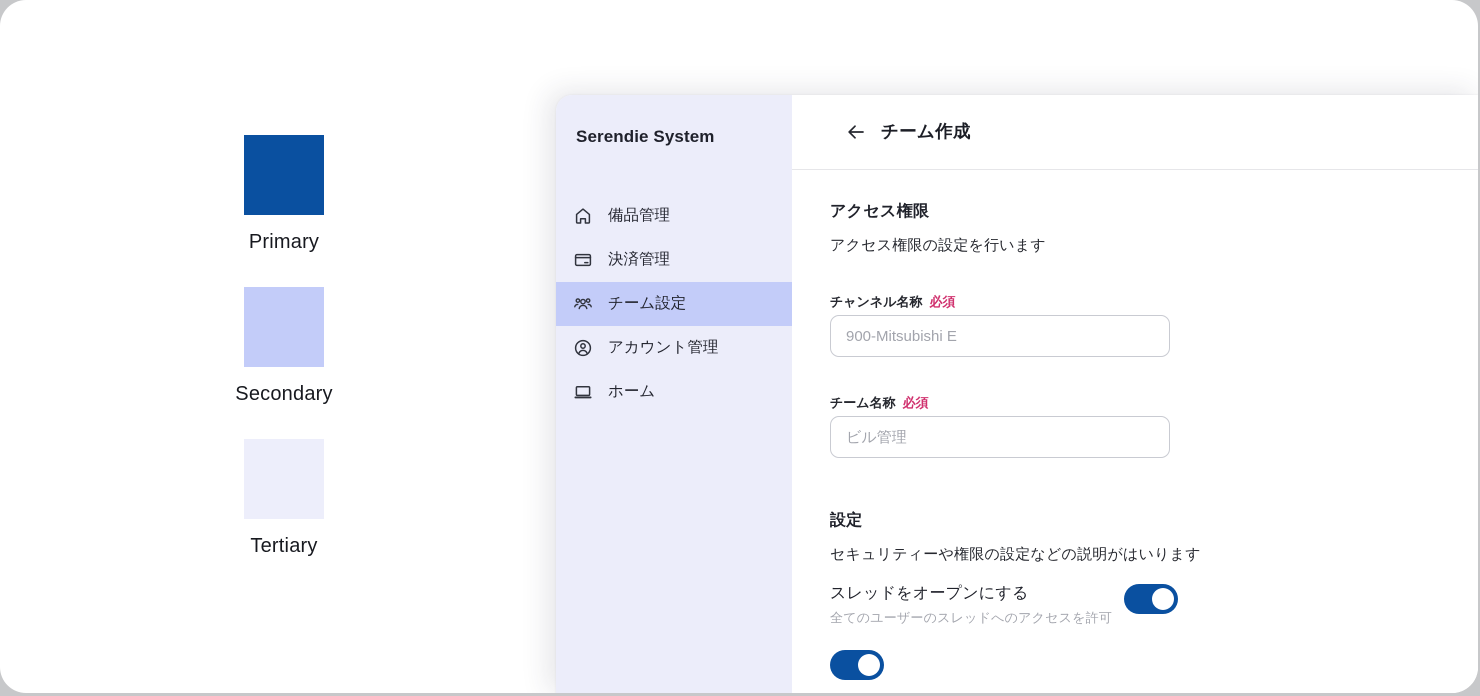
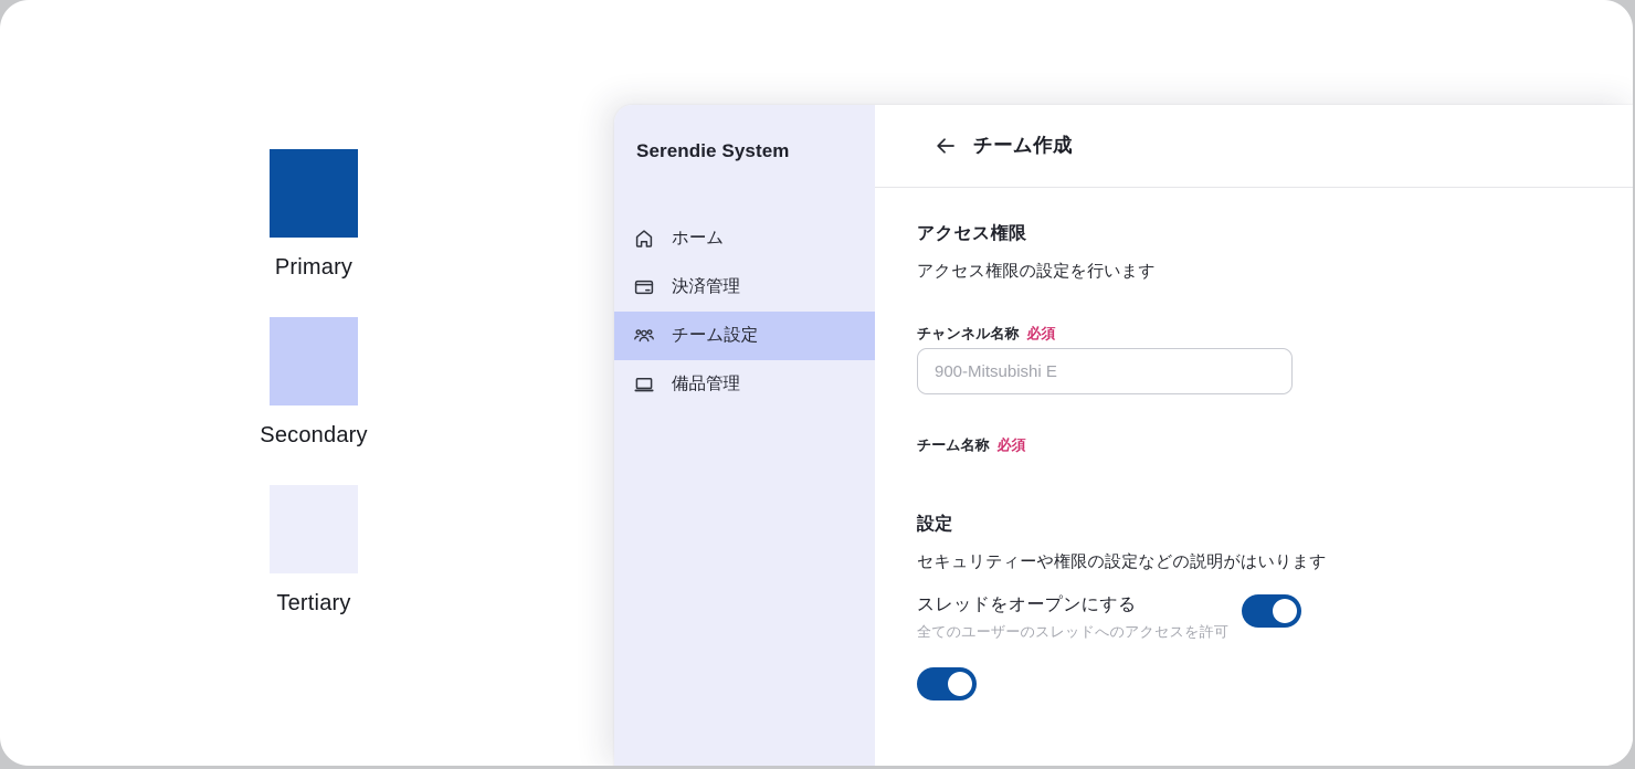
  Primary
  Secondary
  Tertiary
  Serendie System
- 備品管理
+ ホーム
  決済管理
  チーム設定
- アカウント管理
- ホーム
+ 備品管理
  チーム作成
  アクセス権限
  アクセス権限の設定を行います
  チャンネル名称 必須
  900-Mitsubishi E
  チーム名称 必須
- ビル管理
  設定
  セキュリティーや権限の設定などの説明がはいります
  スレッドをオープンにする
  全てのユーザーのスレッドへのアクセスを許可
